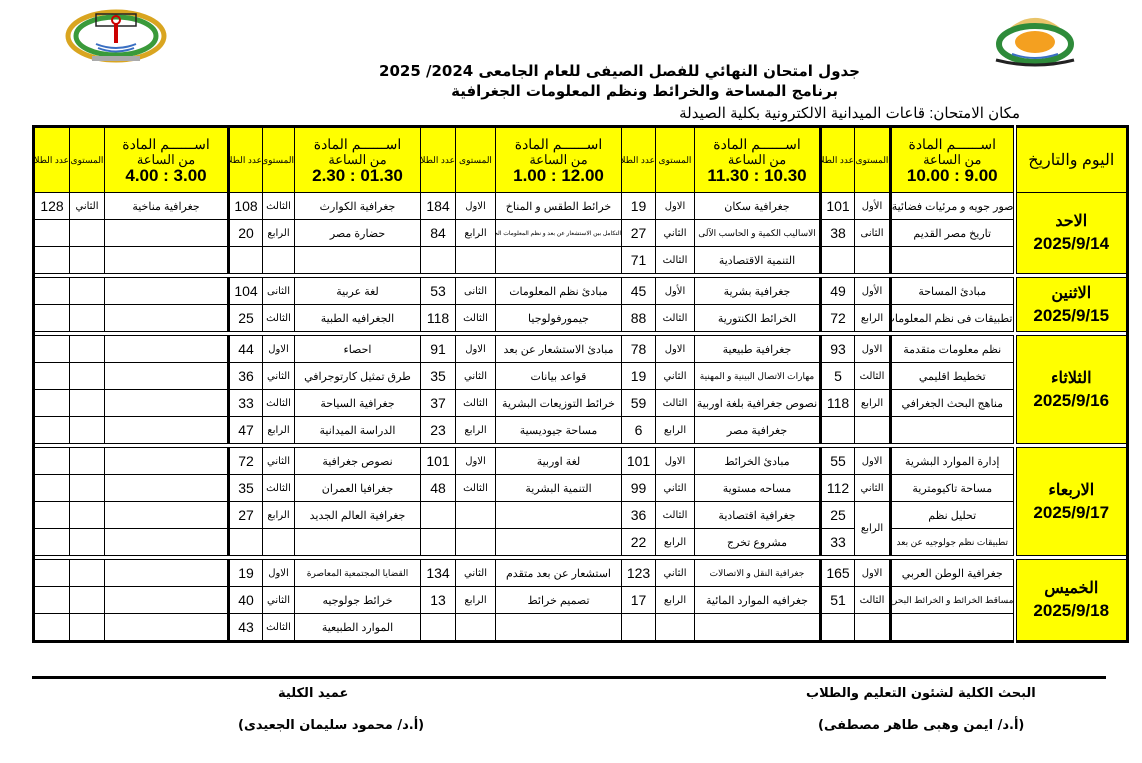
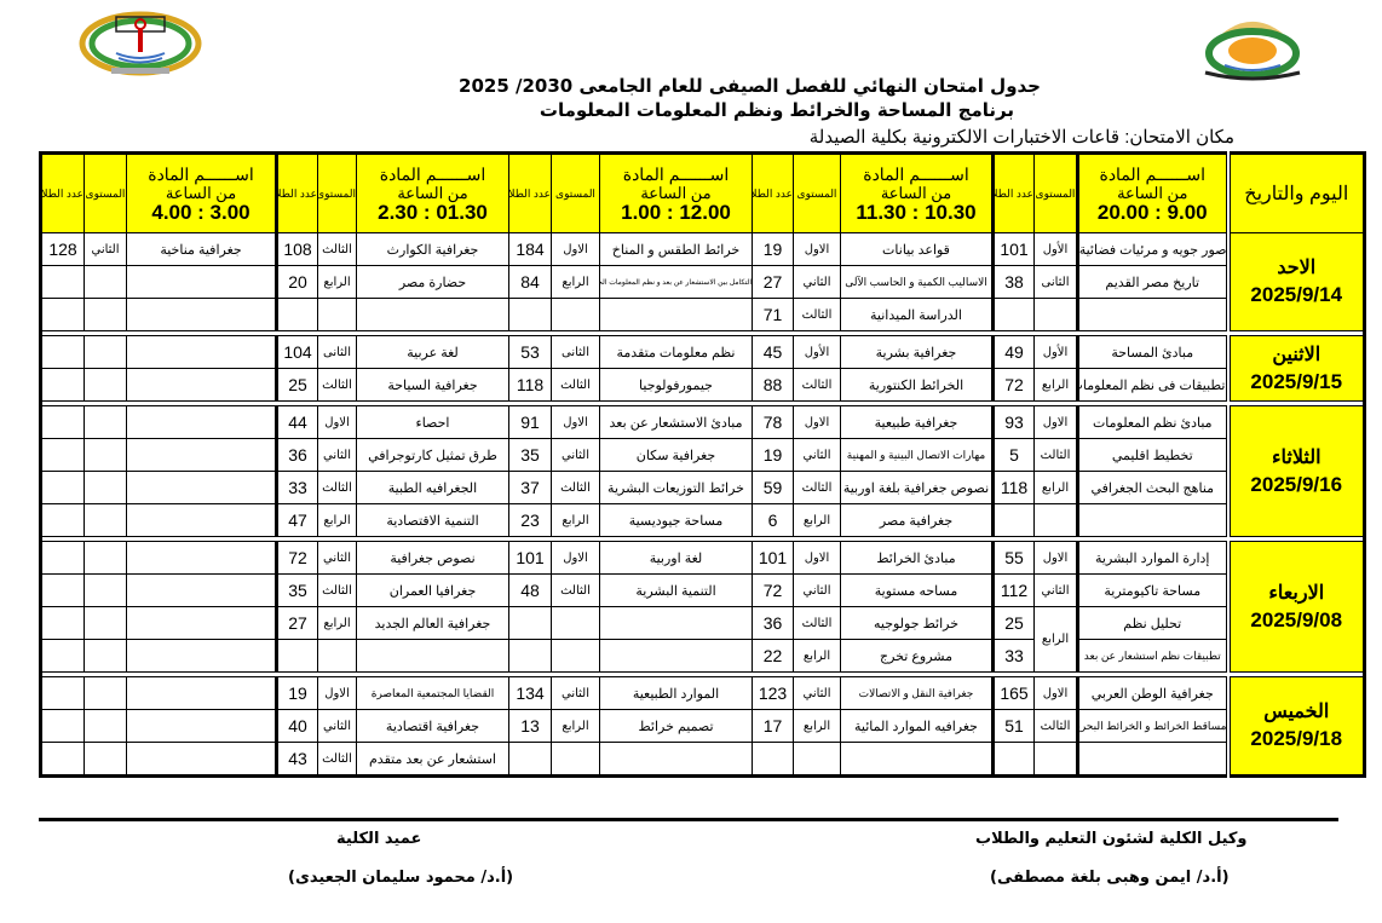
- جدول امتحان النهائي للفصل الصيفى للعام الجامعى 2024/ 2025
+ جدول امتحان النهائي للفصل الصيفى للعام الجامعى 2030/ 2025
- برنامج المساحة والخرائط ونظم المعلومات الجغرافية
+ برنامج المساحة والخرائط ونظم المعلومات المعلومات
- مكان الامتحان: قاعات الميدانية الالكترونية بكلية الصيدلة
+ مكان الامتحان: قاعات الاختبارات الالكترونية بكلية الصيدلة
- اليوم والتاريخ	اســــــم المادةمن الساعة10.00 : 9.00	المستوى	عدد الطلا	اســــــم المادةمن الساعة11.30 : 10.30	المستوى	عدد الطلا	اســــــم المادةمن الساعة1.00 : 12.00	المستوى	عدد الطلا	اســــــم المادةمن الساعة2.30 : 01.30	المستوى	عدد الطلا	اســــــم المادةمن الساعة4.00 : 3.00	المستوى	عدد الطلا
+ اليوم والتاريخ	اســــــم المادةمن الساعة20.00 : 9.00	المستوى	عدد الطلا	اســــــم المادةمن الساعة11.30 : 10.30	المستوى	عدد الطلا	اســــــم المادةمن الساعة1.00 : 12.00	المستوى	عدد الطلا	اســــــم المادةمن الساعة2.30 : 01.30	المستوى	عدد الطلا	اســــــم المادةمن الساعة4.00 : 3.00	المستوى	عدد الطلا
- الاحد2025/9/14	صور جويه و مرئيات فضائية	الأول	101	جغرافية سكان	الاول	19	خرائط الطقس و المناخ	الاول	184	جغرافية الكوارث	الثالث	108	جغرافية مناخية	الثاني	128
+ الاحد2025/9/14	صور جويه و مرئيات فضائية	الأول	101	قواعد بيانات	الاول	19	خرائط الطقس و المناخ	الاول	184	جغرافية الكوارث	الثالث	108	جغرافية مناخية	الثاني	128
- 			التنمية الاقتصادية	الثالث	71
+ 			الدراسة الميدانية	الثالث	71
- الاثنين2025/9/15	مبادئ المساحة	الأول	49	جغرافية بشرية	الأول	45	مبادئ نظم المعلومات	الثانى	53	لغة عربية	الثانى	104
+ الاثنين2025/9/15	مبادئ المساحة	الأول	49	جغرافية بشرية	الأول	45	نظم معلومات متقدمة	الثانى	53	لغة عربية	الثانى	104
- تطبيقات فى نظم المعلومات	الرابع	72	الخرائط الكنتورية	الثالث	88	جيمورفولوجيا	الثالث	118	الجغرافيه الطبية	الثالث	25
+ تطبيقات فى نظم المعلومات	الرابع	72	الخرائط الكنتورية	الثالث	88	جيمورفولوجيا	الثالث	118	جغرافية السياحة	الثالث	25
- الثلاثاء2025/9/16	نظم معلومات متقدمة	الاول	93	جغرافية طبيعية	الاول	78	مبادئ الاستشعار عن بعد	الاول	91	احصاء	الاول	44
+ الثلاثاء2025/9/16	مبادئ نظم المعلومات	الاول	93	جغرافية طبيعية	الاول	78	مبادئ الاستشعار عن بعد	الاول	91	احصاء	الاول	44
- تخطيط اقليمي	الثالث	5	مهارات الاتصال البينية و المهنية	الثاني	19	قواعد بيانات	الثاني	35	طرق تمثيل كارتوجرافي	الثاني	36
+ تخطيط اقليمي	الثالث	5	مهارات الاتصال البينية و المهنية	الثاني	19	جغرافية سكان	الثاني	35	طرق تمثيل كارتوجرافي	الثاني	36
- مناهج البحث الجغرافي	الرابع	118	نصوص جغرافية بلغة اوربية	الثالث	59	خرائط التوزيعات البشرية	الثالث	37	جغرافية السياحة	الثالث	33
+ مناهج البحث الجغرافي	الرابع	118	نصوص جغرافية بلغة اوربية	الثالث	59	خرائط التوزيعات البشرية	الثالث	37	الجغرافيه الطبية	الثالث	33
- 			جغرافية مصر	الرابع	6	مساحة جيوديسية	الرابع	23	الدراسة الميدانية	الرابع	47
+ 			جغرافية مصر	الرابع	6	مساحة جيوديسية	الرابع	23	التنمية الاقتصادية	الرابع	47
- الاربعاء2025/9/17	إدارة الموارد البشرية	الاول	55	مبادئ الخرائط	الاول	101	لغة اوربية	الاول	101	نصوص جغرافية	الثاني	72
+ الاربعاء2025/9/08	إدارة الموارد البشرية	الاول	55	مبادئ الخرائط	الاول	101	لغة اوربية	الاول	101	نصوص جغرافية	الثاني	72
- مساحة تاكيومترية	الثاني	112	مساحه مستوية	الثاني	99	التنمية البشرية	الثالث	48	جغرافيا العمران	الثالث	35
+ مساحة تاكيومترية	الثاني	112	مساحه مستوية	الثاني	72	التنمية البشرية	الثالث	48	جغرافيا العمران	الثالث	35
- تحليل نظم	الرابع	25	جغرافية اقتصادية	الثالث	36				جغرافية العالم الجديد	الرابع	27
+ تحليل نظم	الرابع	25	خرائط جولوجيه	الثالث	36				جغرافية العالم الجديد	الرابع	27
- تطبيقات نظم جولوجيه عن بعد	33	مشروع تخرج	الرابع	22
+ تطبيقات نظم استشعار عن بعد	33	مشروع تخرج	الرابع	22
- الخميس2025/9/18	جغرافية الوطن العربي	الاول	165	جغرافية النقل و الاتصالات	الثاني	123	استشعار عن بعد متقدم	الثاني	134	القضايا المجتمعية المعاصرة	الاول	19
+ الخميس2025/9/18	جغرافية الوطن العربي	الاول	165	جغرافية النقل و الاتصالات	الثاني	123	الموارد الطبيعية	الثاني	134	القضايا المجتمعية المعاصرة	الاول	19
- مساقط الخرائط و الخرائط البحري	الثالث	51	جغرافيه الموارد المائية	الرابع	17	تصميم خرائط	الرابع	13	خرائط جولوجيه	الثاني	40
+ مساقط الخرائط و الخرائط البحري	الثالث	51	جغرافيه الموارد المائية	الرابع	17	تصميم خرائط	الرابع	13	جغرافية اقتصادية	الثاني	40
- 									الموارد الطبيعية	الثالث	43
+ 									استشعار عن بعد متقدم	الثالث	43
- البحث الكلية لشئون التعليم والطلاب
+ وكيل الكلية لشئون التعليم والطلاب
- (أ.د/ ايمن وهبى طاهر مصطفى)
+ (أ.د/ ايمن وهبى بلغة مصطفى)
  عميد الكلية
  (أ.د/ محمود سليمان الجعيدى)
